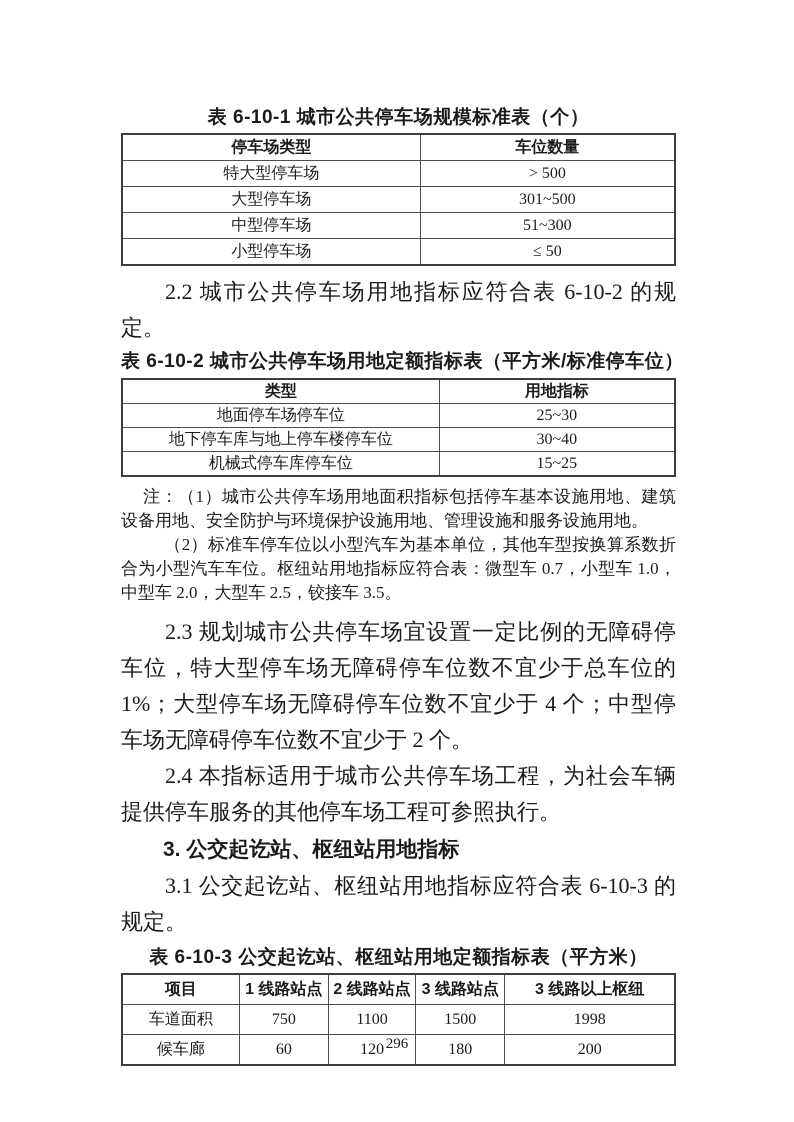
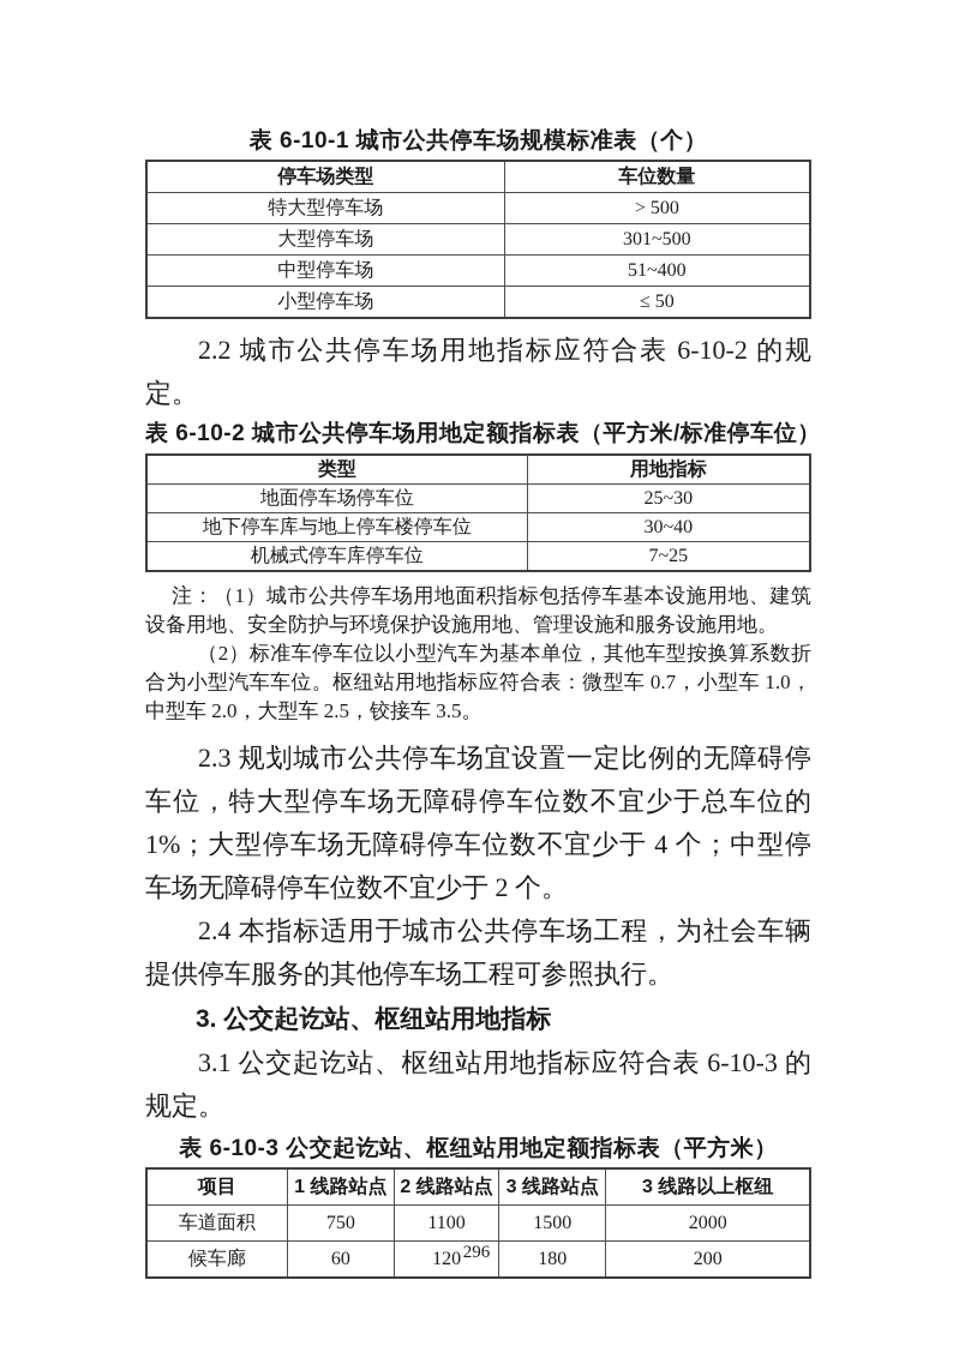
  表 6-10-1 城市公共停车场规模标准表（个）
  停车场类型	车位数量
  特大型停车场	> 500
  大型停车场	301~500
- 中型停车场	51~300
+ 中型停车场	51~400
  小型停车场	≤ 50
  2.2 城市公共停车场用地指标应符合表 6-10-2 的规定。
  表 6-10-2 城市公共停车场用地定额指标表（平方米/标准停车位）
  类型	用地指标
  地面停车场停车位	25~30
  地下停车库与地上停车楼停车位	30~40
- 机械式停车库停车位	15~25
+ 机械式停车库停车位	7~25
  注：（1）城市公共停车场用地面积指标包括停车基本设施用地、建筑设备用地、安全防护与环境保护设施用地、管理设施和服务设施用地。
  （2）标准车停车位以小型汽车为基本单位，其他车型按换算系数折合为小型汽车车位。枢纽站用地指标应符合表：微型车 0.7，小型车 1.0，中型车 2.0，大型车 2.5，铰接车 3.5。
  2.3 规划城市公共停车场宜设置一定比例的无障碍停车位，特大型停车场无障碍停车位数不宜少于总车位的 1%；大型停车场无障碍停车位数不宜少于 4 个；中型停车场无障碍停车位数不宜少于 2 个。
  2.4 本指标适用于城市公共停车场工程，为社会车辆提供停车服务的其他停车场工程可参照执行。
  3. 公交起讫站、枢纽站用地指标
  3.1 公交起讫站、枢纽站用地指标应符合表 6-10-3 的规定。
  表 6-10-3 公交起讫站、枢纽站用地定额指标表（平方米）
  项目	1 线路站点	2 线路站点	3 线路站点	3 线路以上枢纽
- 车道面积	750	1100	1500	1998
+ 车道面积	750	1100	1500	2000
  候车廊	60	120	180	200
  296
